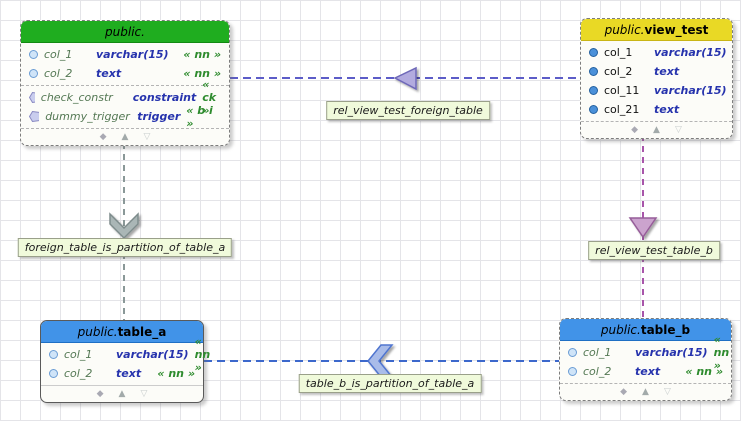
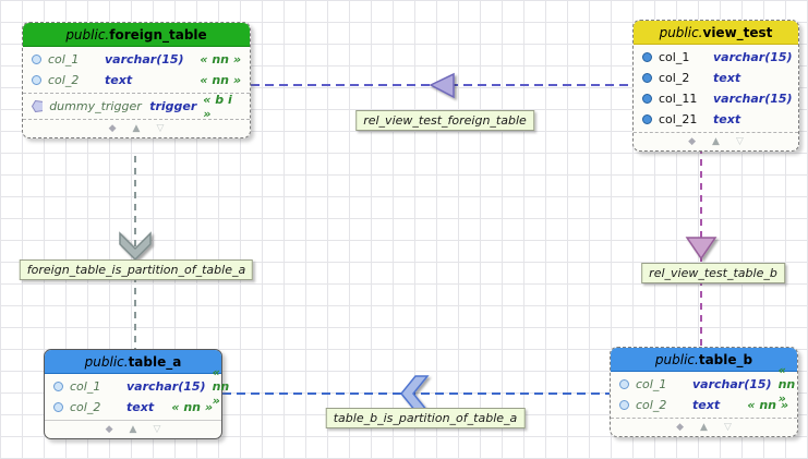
  public.
+ foreign_table
  col_1
  varchar(15)
  « nn »
  col_2
  text
  « nn »
- check_constr
- constraint
- « ck »
  dummy_trigger
  trigger
  « b i »
  ◆
  ▲
  ▽
  public.
  view_test
  col_1
  varchar(15)
  col_2
  text
  col_11
  varchar(15)
  col_21
  text
  ◆
  ▲
  ▽
  public.
  table_a
  col_1
  varchar(15)
  « nn »
  col_2
  text
  « nn »
  ◆
  ▲
  ▽
  public.
  table_b
  col_1
  varchar(15)
  « nn »
  col_2
  text
  « nn »
  ◆
  ▲
  ▽
  rel_view_test_foreign_table
  foreign_table_is_partition_of_table_a
  rel_view_test_table_b
  table_b_is_partition_of_table_a
